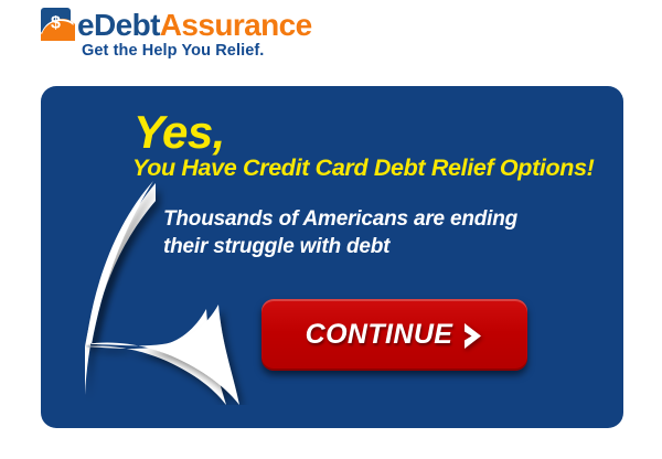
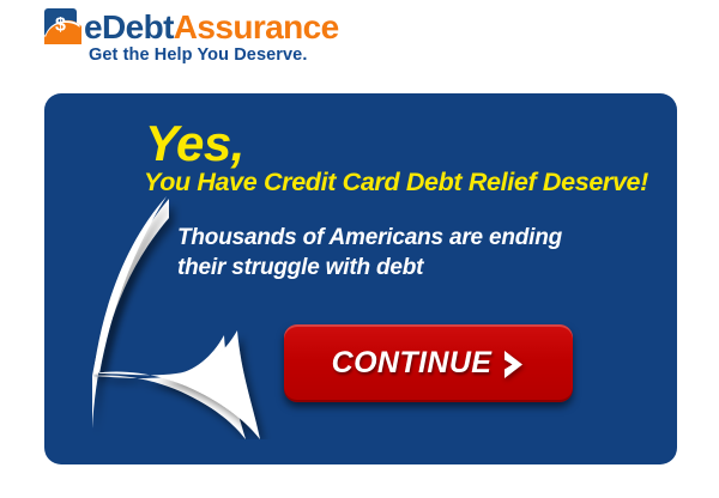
  $
  eDebtAssurance
- Get the Help You Relief.
+ Get the Help You Deserve.
  Yes,
- You Have Credit Card Debt Relief Options!
+ You Have Credit Card Debt Relief Deserve!
  Thousands of Americans are ending
  their struggle with debt
  CONTINUE
